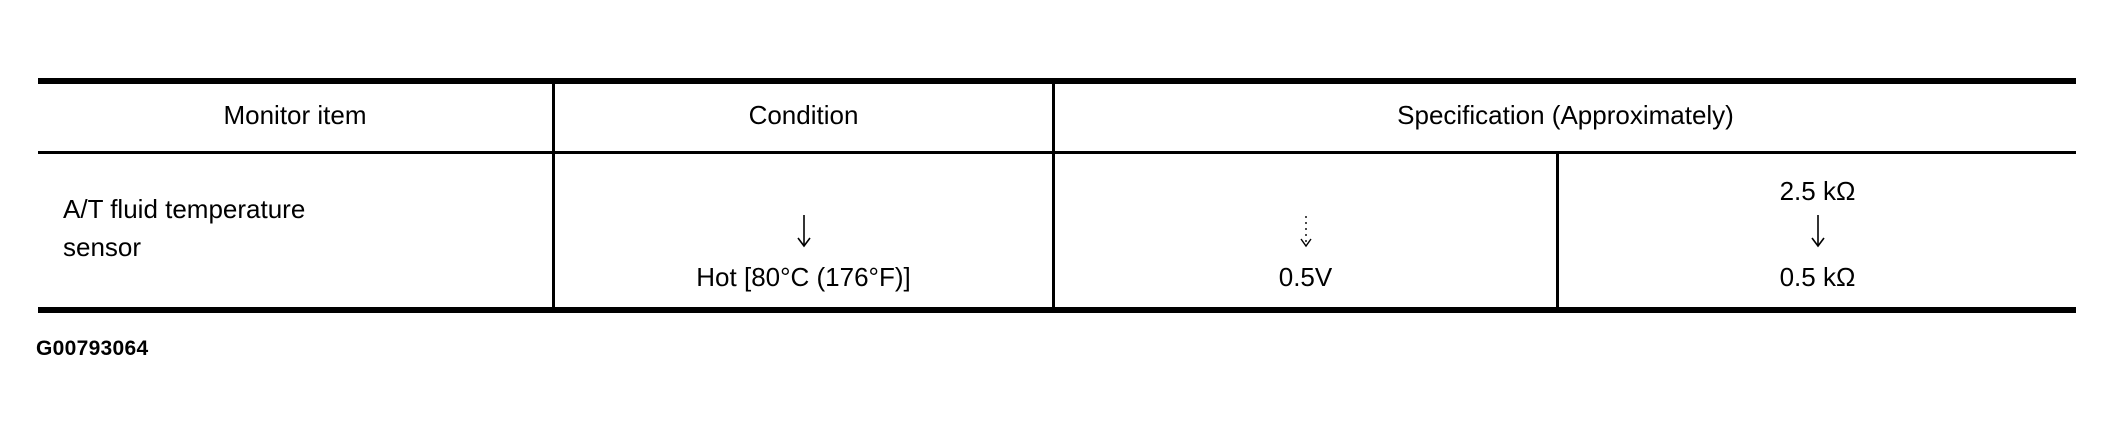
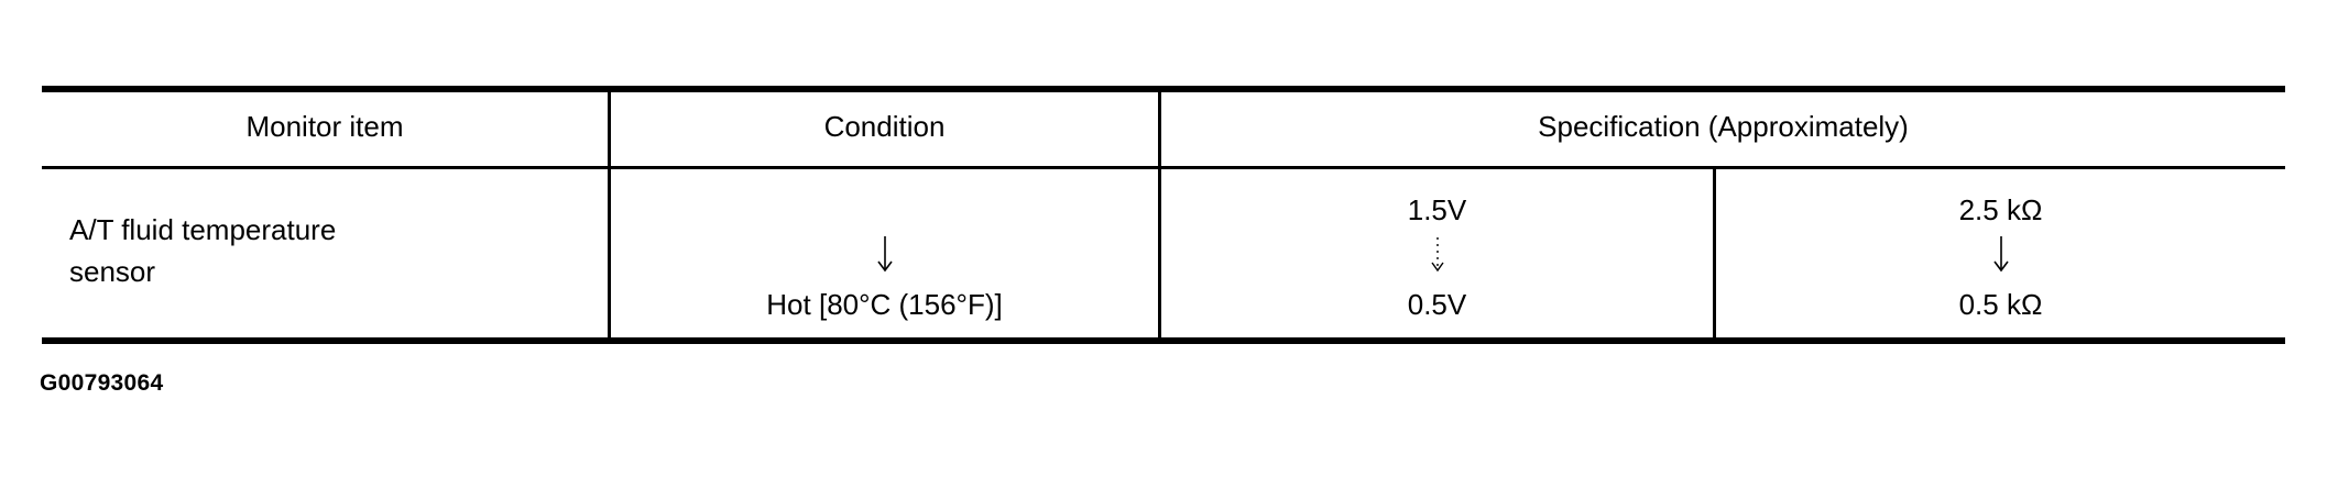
  Monitor item
  Condition
  Specification (Approximately)
  A/T fluid temperature
  sensor
- Hot [80°C (176°F)]
+ Hot [80°C (156°F)]
+ 1.5V
  0.5V
  2.5 kΩ
  0.5 kΩ
  G00793064
